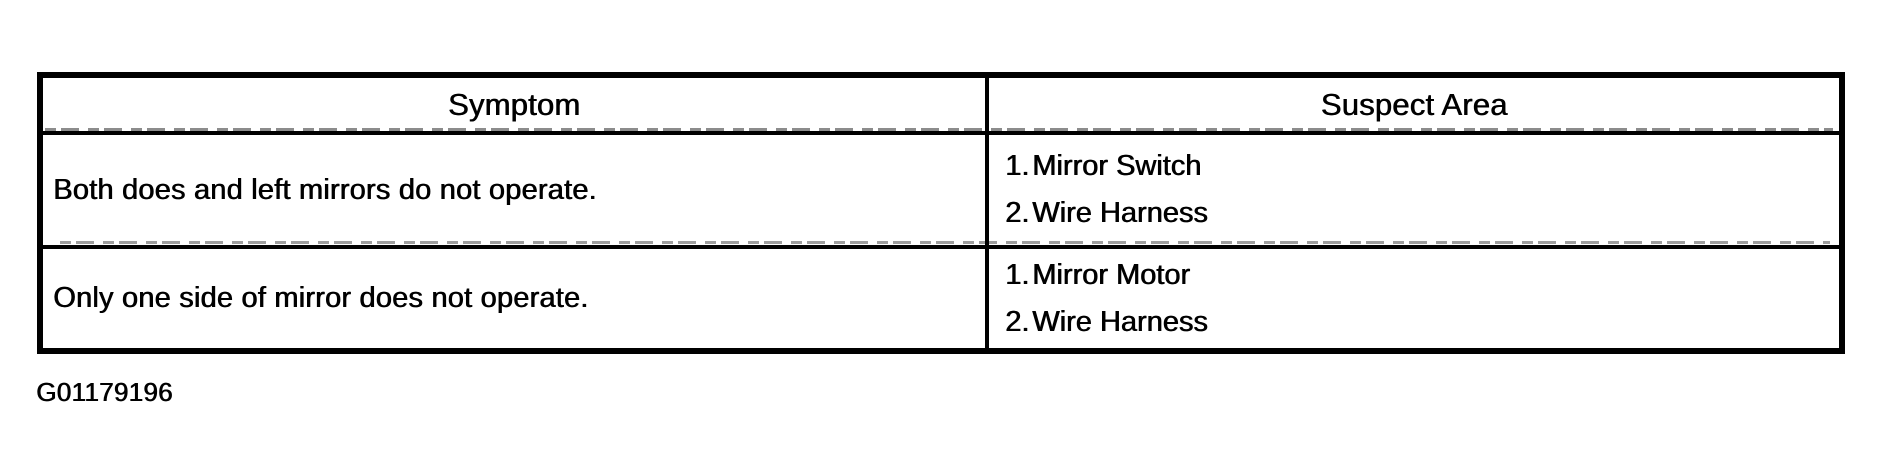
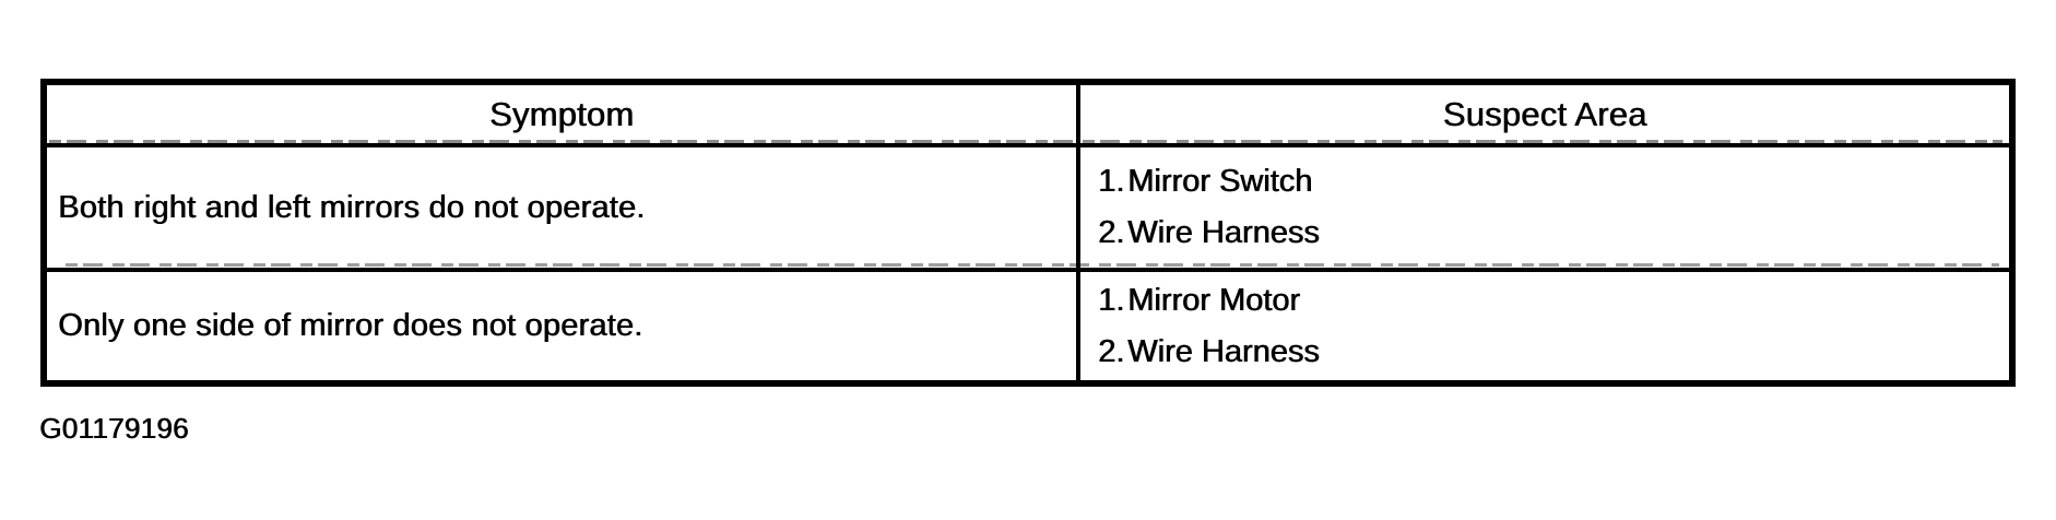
  Symptom	Suspect Area
- Both does and left mirrors do not operate.	1. Mirror Switch 2. Wire Harness
+ Both right and left mirrors do not operate.	1. Mirror Switch 2. Wire Harness
  Only one side of mirror does not operate.	1. Mirror Motor 2. Wire Harness
  G01179196
